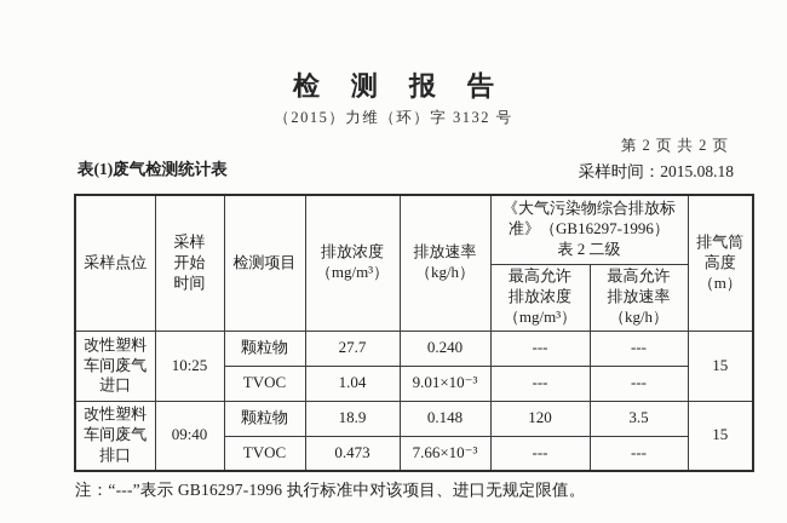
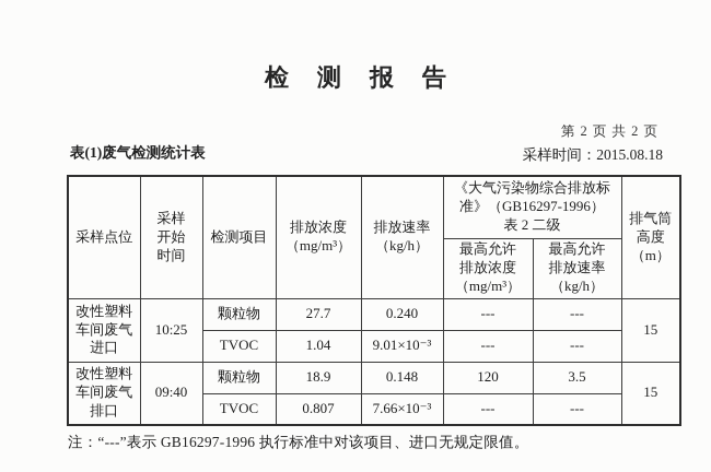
  检测报告
- （2015）力维（环）字 3132 号
  第 2 页 共 2 页
  表(1)废气检测统计表
  采样时间：2015.08.18
  采样点位	采样 开始 时间	检测项目	排放浓度 （mg/m³）	排放速率 （kg/h）	《大气污染物综合排放标 准》（GB16297-1996） 表 2 二级	排气筒 高度 （m）
  最高允许 排放浓度 （mg/m³）	最高允许 排放速率 （kg/h）
  改性塑料 车间废气 进口	10:25	颗粒物	27.7	0.240	---	---	15
  TVOC	1.04	9.01×10⁻³	---	---
  改性塑料 车间废气 排口	09:40	颗粒物	18.9	0.148	120	3.5	15
- TVOC	0.473	7.66×10⁻³	---	---
+ TVOC	0.807	7.66×10⁻³	---	---
  注：“---”表示 GB16297-1996 执行标准中对该项目、进口无规定限值。
